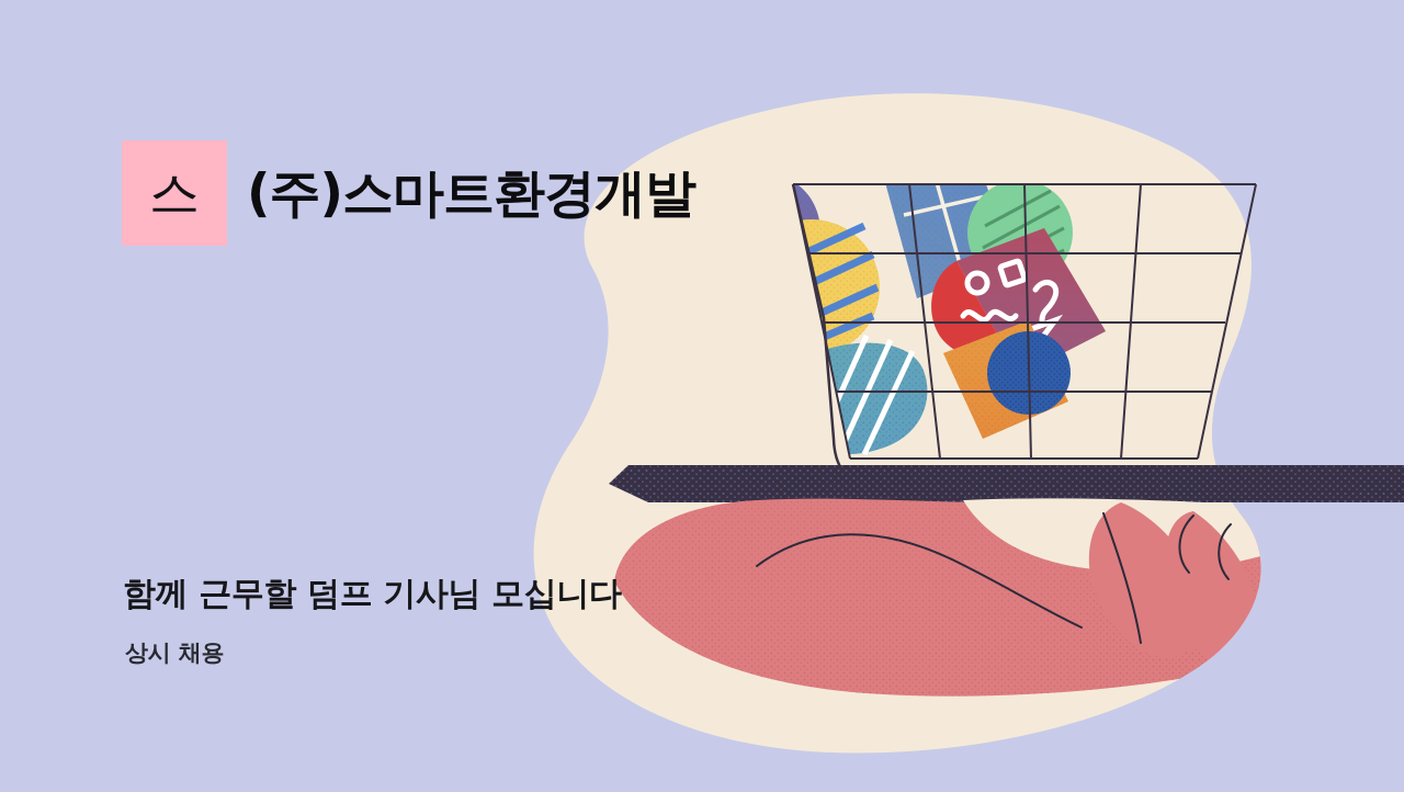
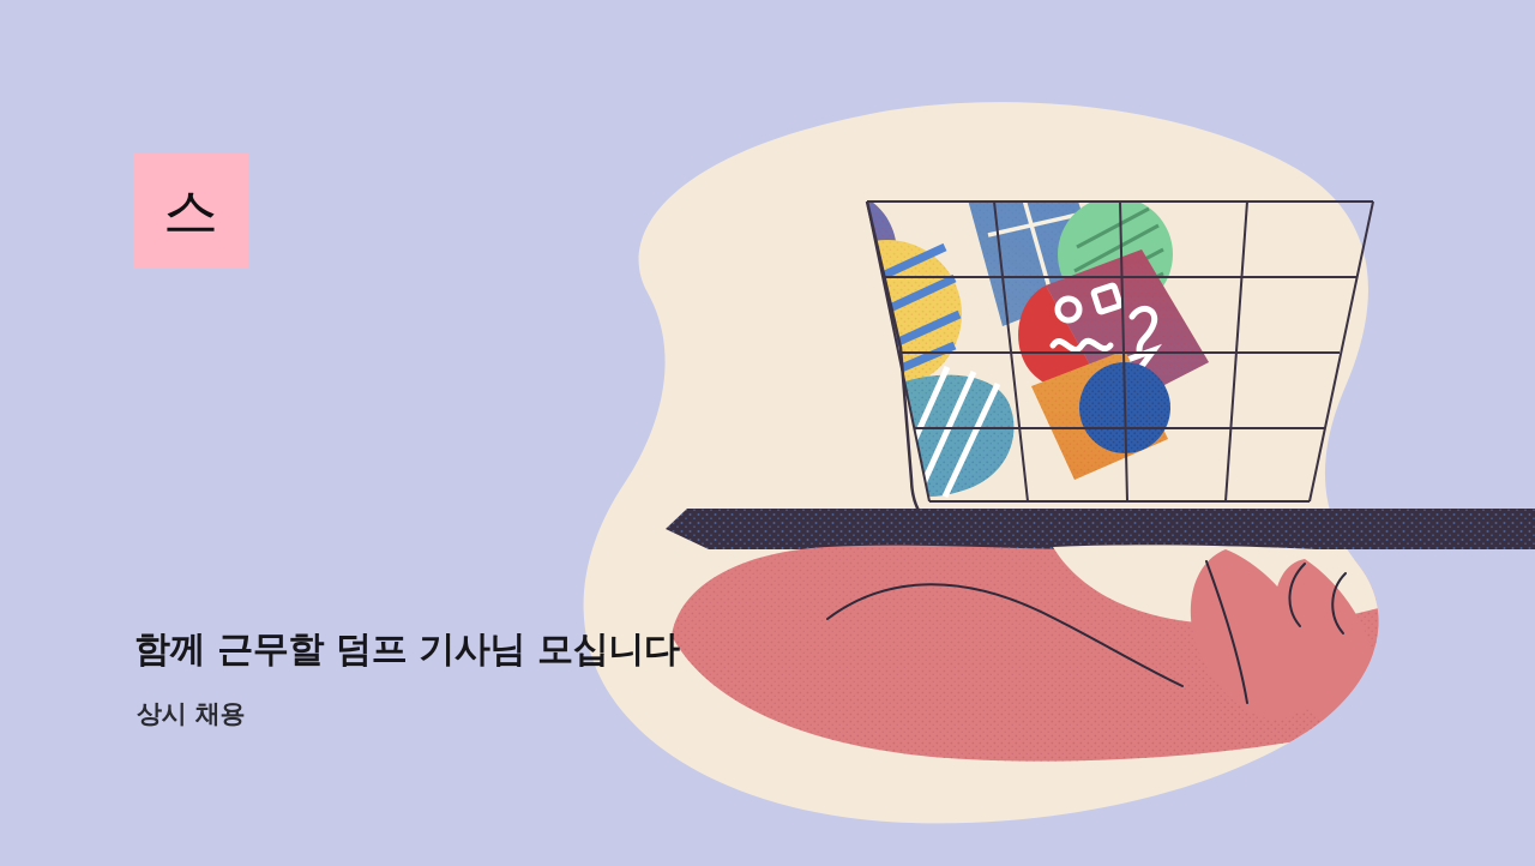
  스
- (주)스마트환경개발
  함께 근무할 덤프 기사님 모십니다
  상시 채용
